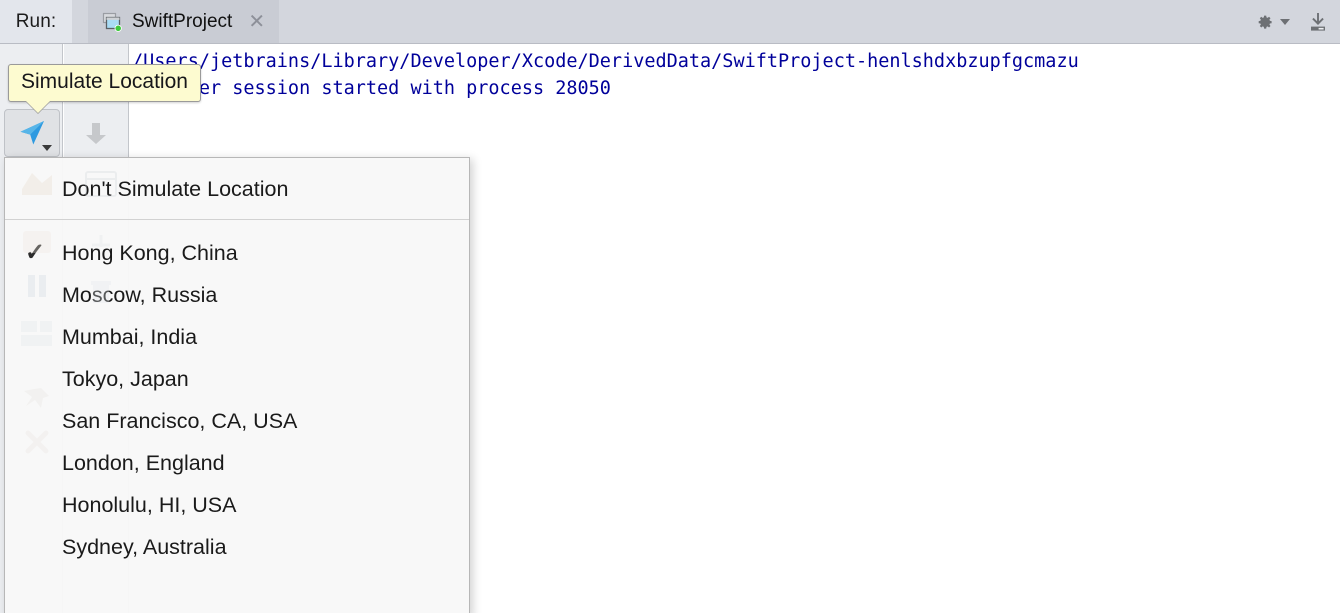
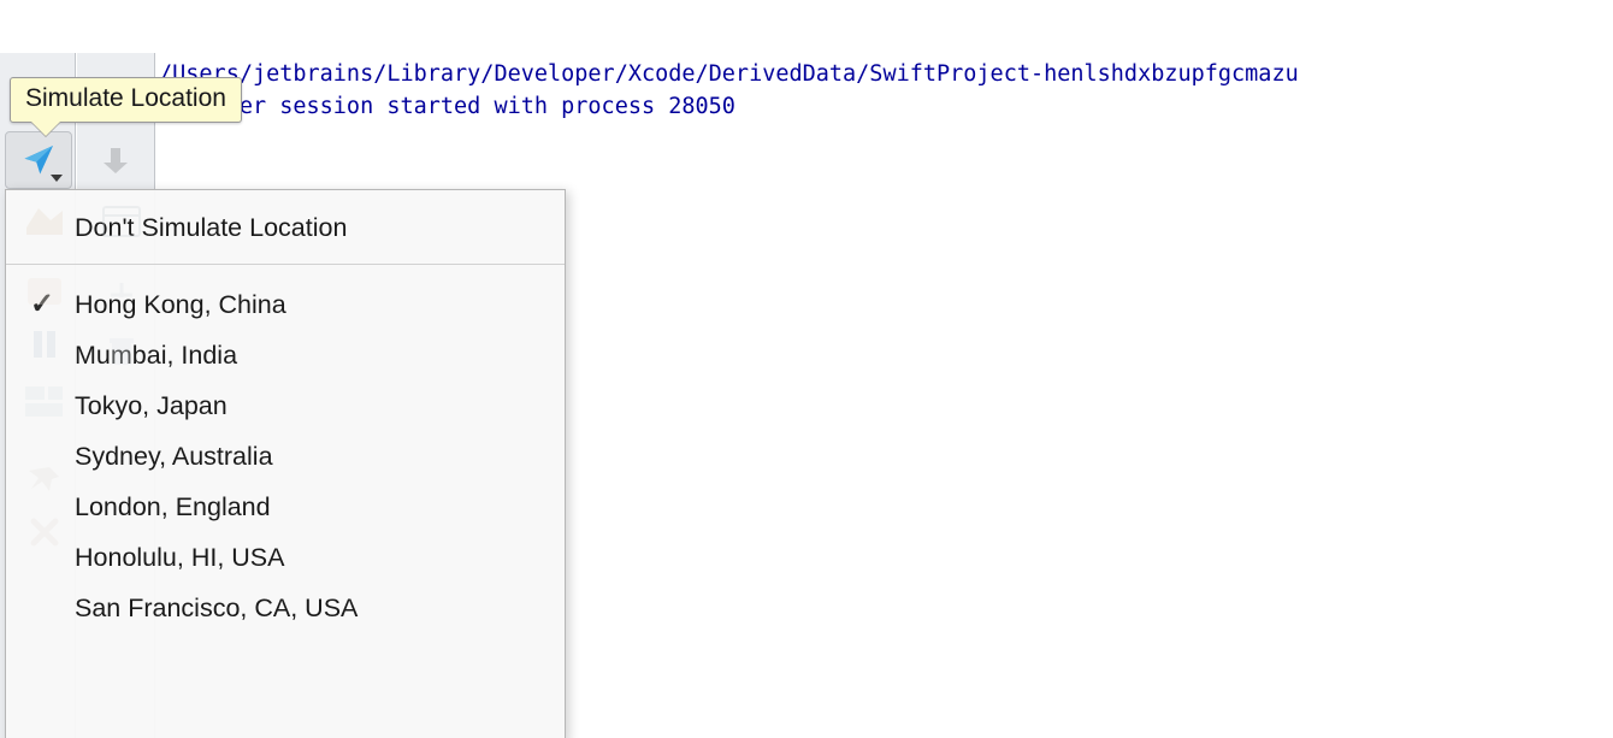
- Run:
- SwiftProject
- ✕
  /Users/jetbrains/Library/Developer/Xcode/DerivedData/SwiftProject-henlshdxbzupfgcmazu
  er session started with process 28050
  Don't Simulate Location
  ✓
  Hong Kong, China
- Moscow, Russia
  Mumbai, India
  Tokyo, Japan
- San Francisco, CA, USA
+ Sydney, Australia
  London, England
  Honolulu, HI, USA
- Sydney, Australia
+ San Francisco, CA, USA
  Simulate Location
